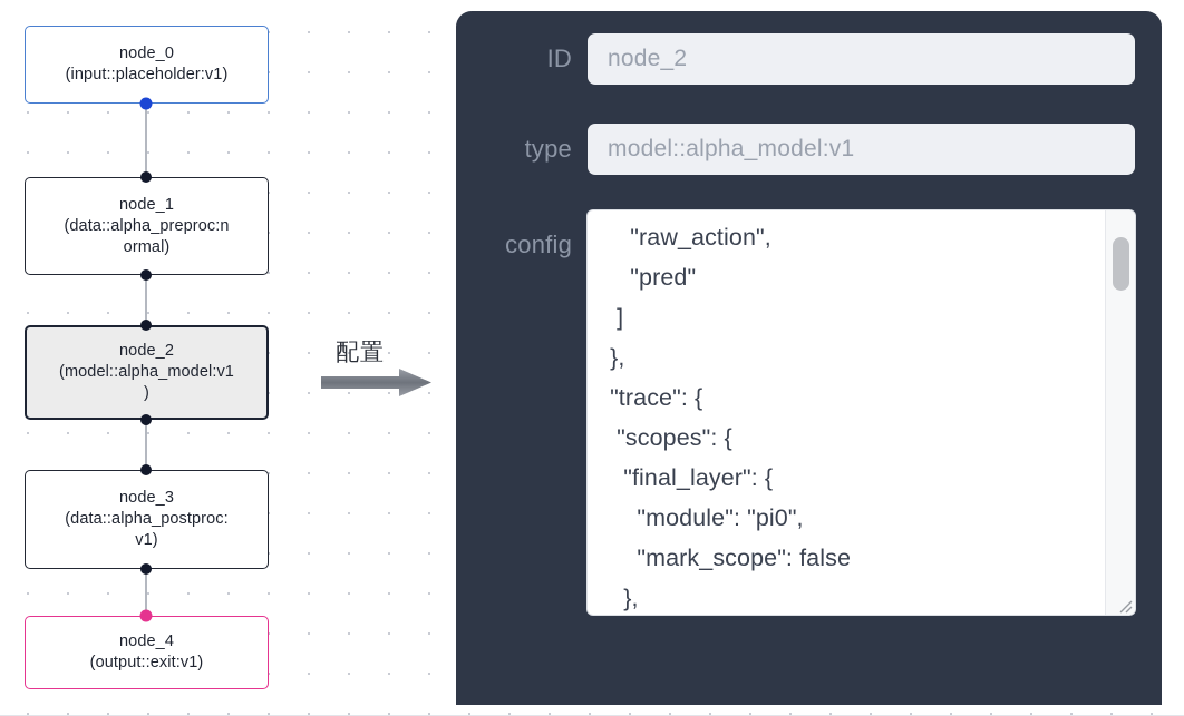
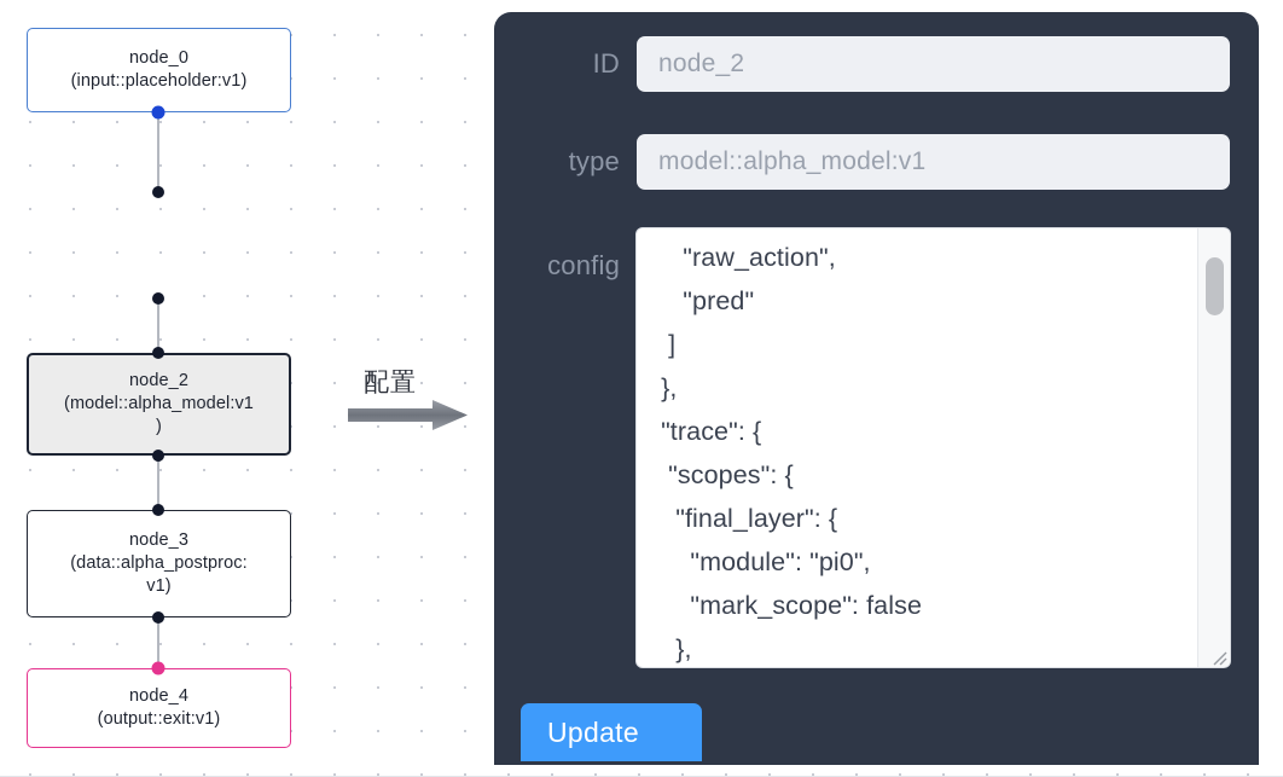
  node_0
  (input::placeholder:v1)
- node_1
- (data::alpha_preproc:n
- ormal)
  node_2
  (model::alpha_model:v1
  )
  node_3
  (data::alpha_postproc:
  v1)
  node_4
  (output::exit:v1)
  配置
  ID
  node_2
  type
  model::alpha_model:v1
  config
  "raw_action",
  "pred"
  ]
  },
  "trace": {
  "scopes": {
  "final_layer": {
  "module": "pi0",
  "mark_scope": false
  },
+ Update
